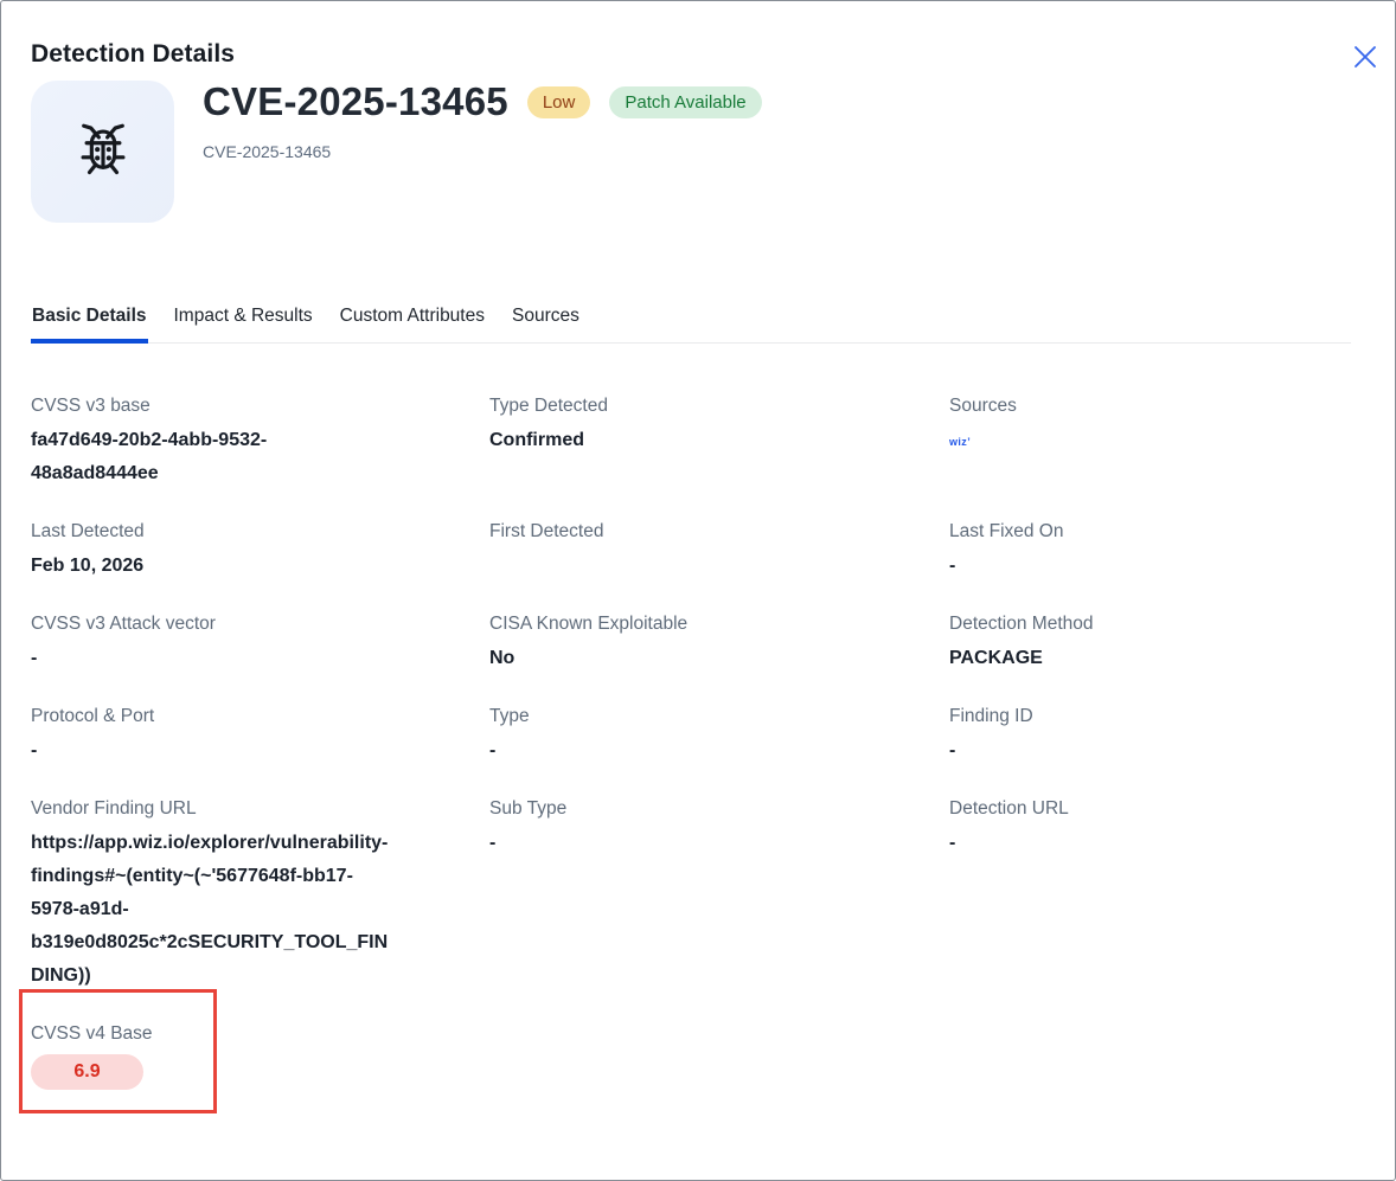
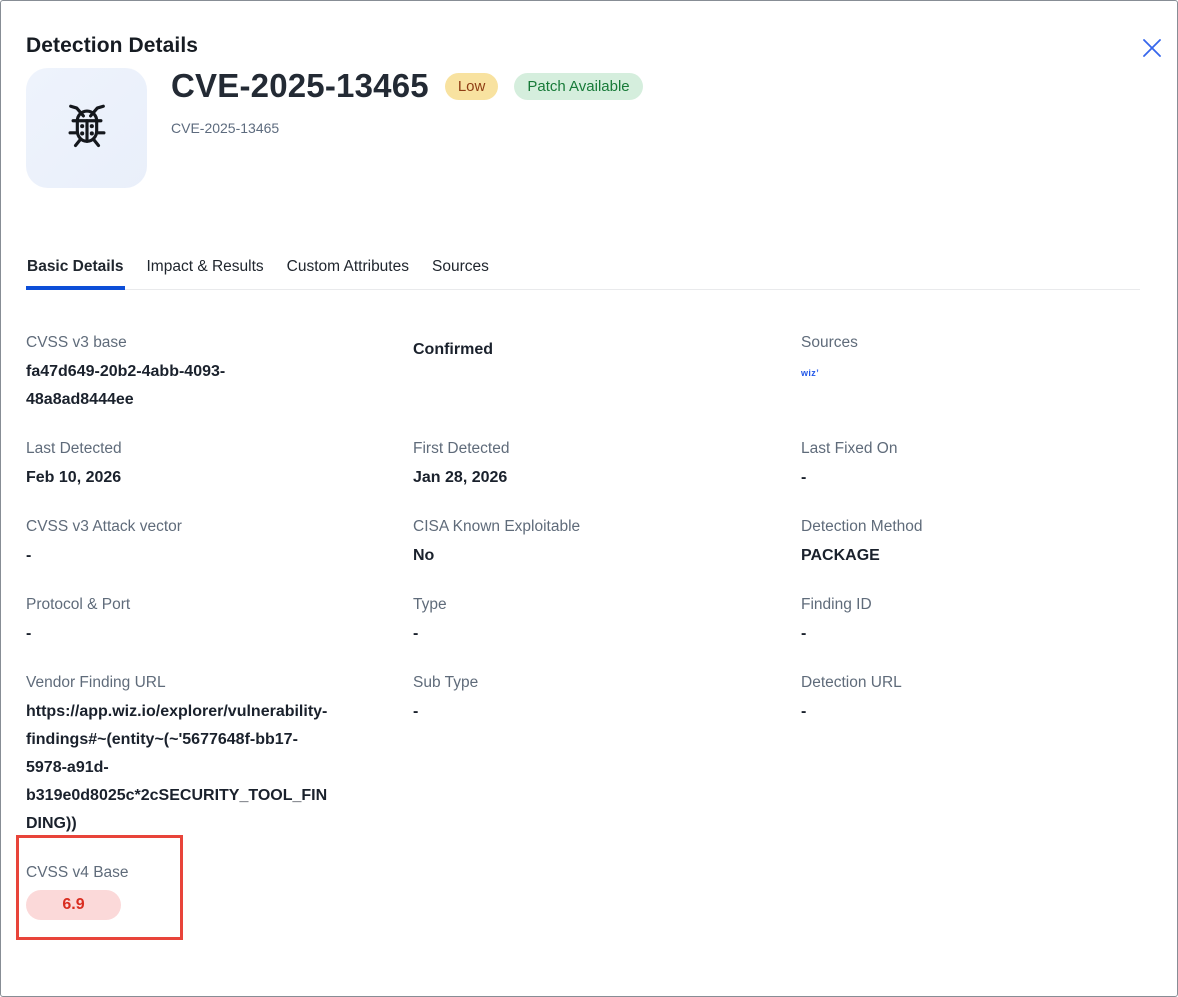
  Detection Details
  CVE-2025-13465
  Low
  Patch Available
  CVE-2025-13465
  Basic Details
  Impact & Results
  Custom Attributes
  Sources
  CVSS v3 base
- fa47d649-20b2-4abb-9532-48a8ad8444ee
+ fa47d649-20b2-4abb-4093-48a8ad8444ee
- Type Detected
  Confirmed
  Sources
  wiz’
  Last Detected
  Feb 10, 2026
  First Detected
+ Jan 28, 2026
  Last Fixed On
  -
  CVSS v3 Attack vector
  -
  CISA Known Exploitable
  No
  Detection Method
  PACKAGE
  Protocol & Port
  -
  Type
  -
  Finding ID
  -
  Vendor Finding URL
  https://app.wiz.io/explorer/vulnerability-findings#~(entity~(~'5677648f-bb17-5978-a91d-b319e0d8025c*2cSECURITY_TOOL_FINDING))
  Sub Type
  -
  Detection URL
  -
  CVSS v4 Base
  6.9
